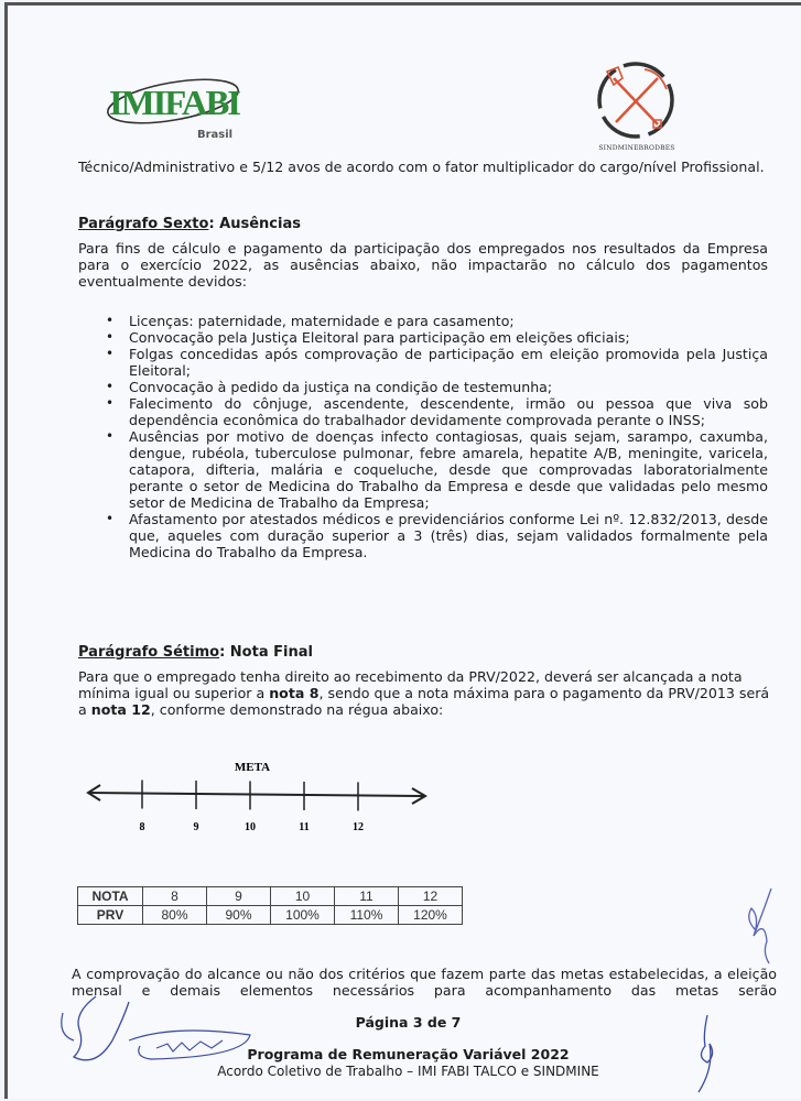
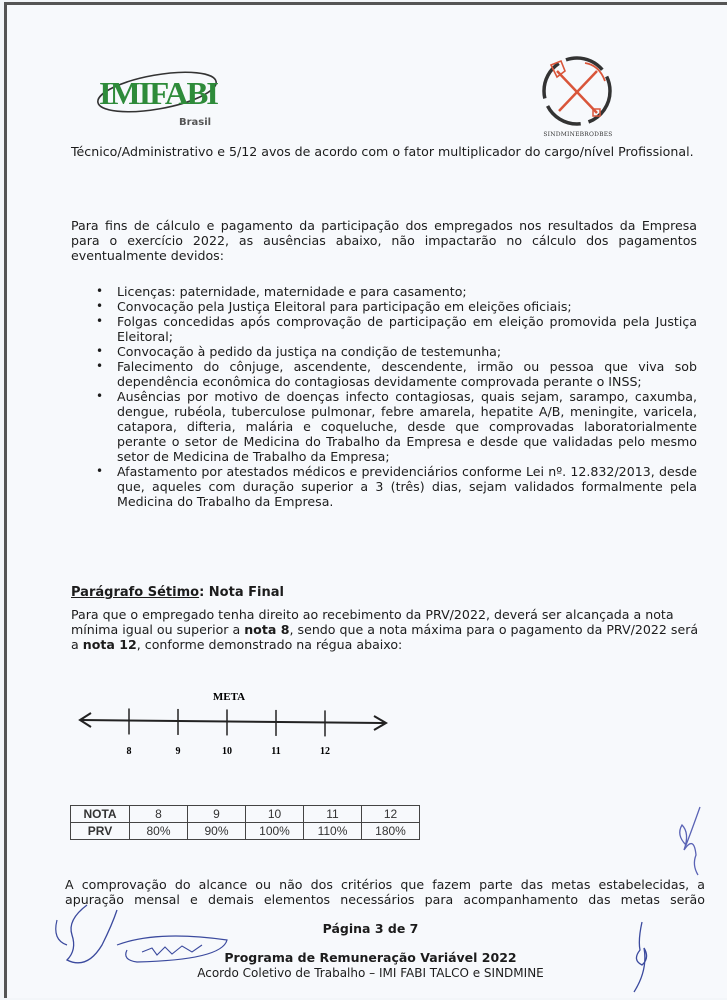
  IMIFABI
  Brasil
  Técnico/Administrativo e 5/12 avos de acordo com o fator multiplicador do cargo/nível Profissional.
- Parágrafo Sexto: Ausências
  Para fins de cálculo e pagamento da participação dos empregados nos resultados da Empresa para o exercício 2022, as ausências abaixo, não impactarão no cálculo dos pagamentos eventualmente devidos:
  Licenças: paternidade, maternidade e para casamento;
  Convocação pela Justiça Eleitoral para participação em eleições oficiais;
  Folgas concedidas após comprovação de participação em eleição promovida pela Justiça Eleitoral;
  Convocação à pedido da justiça na condição de testemunha;
- Falecimento do cônjuge, ascendente, descendente, irmão ou pessoa que viva sob dependência econômica do trabalhador devidamente comprovada perante o INSS;
+ Falecimento do cônjuge, ascendente, descendente, irmão ou pessoa que viva sob dependência econômica do contagiosas devidamente comprovada perante o INSS;
  Ausências por motivo de doenças infecto contagiosas, quais sejam, sarampo, caxumba, dengue, rubéola, tuberculose pulmonar, febre amarela, hepatite A/B, meningite, varicela, catapora, difteria, malária e coqueluche, desde que comprovadas laboratorialmente perante o setor de Medicina do Trabalho da Empresa e desde que validadas pelo mesmo setor de Medicina de Trabalho da Empresa;
  Afastamento por atestados médicos e previdenciários conforme Lei nº. 12.832/2013, desde que, aqueles com duração superior a 3 (três) dias, sejam validados formalmente pela Medicina do Trabalho da Empresa.
  Parágrafo Sétimo: Nota Final
- Para que o empregado tenha direito ao recebimento da PRV/2022, deverá ser alcançada a nota mínima igual ou superior a nota 8, sendo que a nota máxima para o pagamento da PRV/2013 será a nota 12, conforme demonstrado na régua abaixo:
+ Para que o empregado tenha direito ao recebimento da PRV/2022, deverá ser alcançada a nota mínima igual ou superior a nota 8, sendo que a nota máxima para o pagamento da PRV/2022 será a nota 12, conforme demonstrado na régua abaixo:
  META
  8
  9
  10
  11
  12
  NOTA	8	9	10	11	12
- PRV	80%	90%	100%	110%	120%
+ PRV	80%	90%	100%	110%	180%
- A comprovação do alcance ou não dos critérios que fazem parte das metas estabelecidas, a eleição mensal e demais elementos necessários para acompanhamento das metas serão
+ A comprovação do alcance ou não dos critérios que fazem parte das metas estabelecidas, a apuração mensal e demais elementos necessários para acompanhamento das metas serão
  Página 3 de 7
  Programa de Remuneração Variável 2022
  Acordo Coletivo de Trabalho – IMI FABI TALCO e SINDMINE
